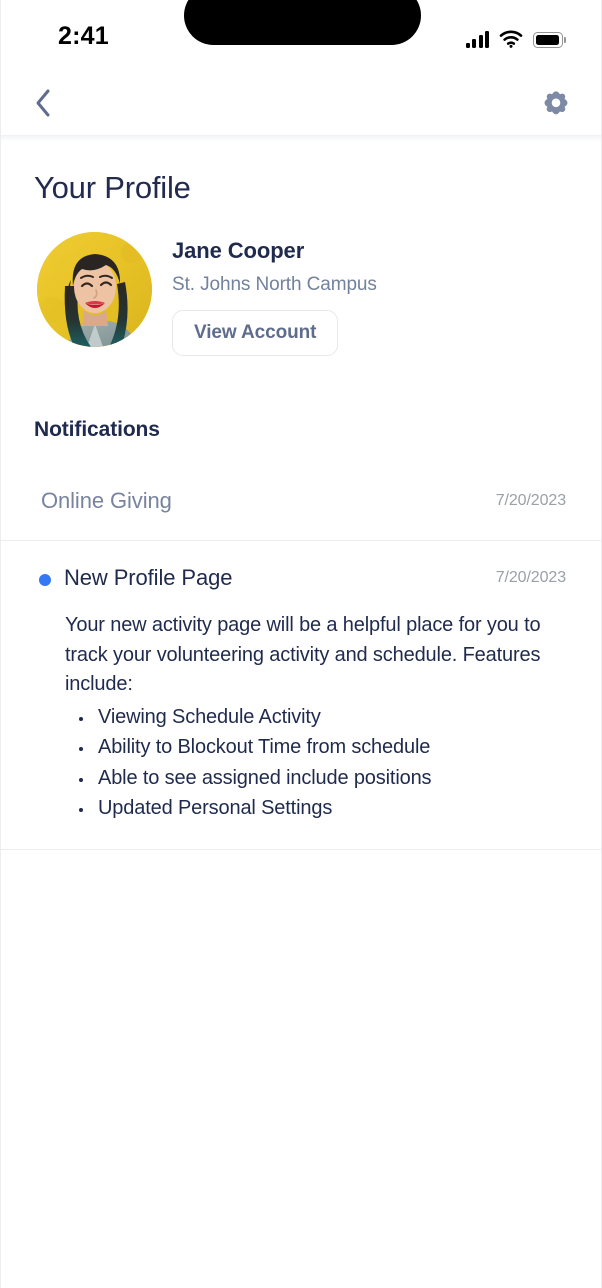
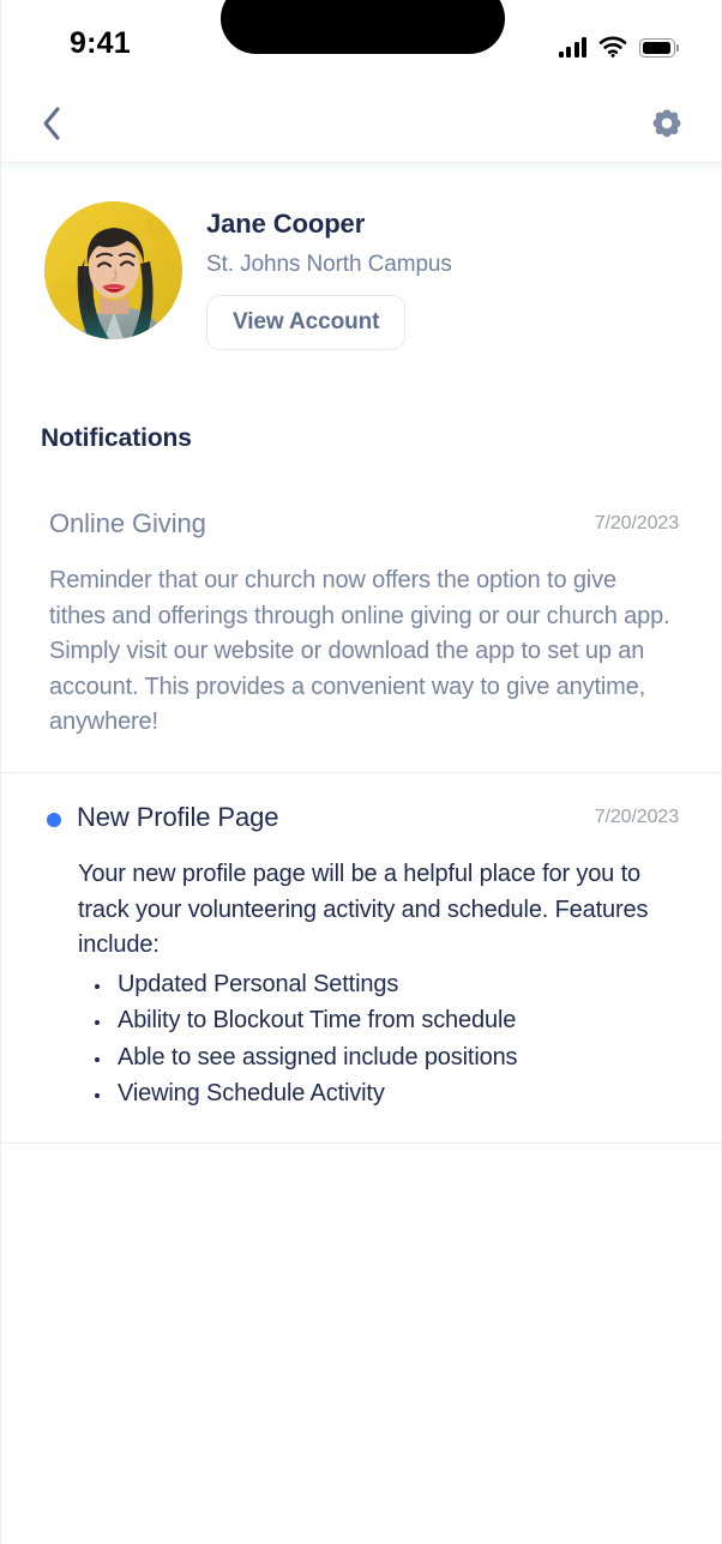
- 2:41
+ 9:41
- Your Profile
  Jane Cooper
  St. Johns North Campus
  View Account
  Notifications
  Online Giving
  7/20/2023
+ Reminder that our church now offers the option to give tithes and offerings through online giving or our church app. Simply visit our website or download the app to set up an account. This provides a convenient way to give anytime, anywhere!
  New Profile Page
  7/20/2023
- Your new activity page will be a helpful place for you to track your volunteering activity and schedule. Features include:
+ Your new profile page will be a helpful place for you to track your volunteering activity and schedule. Features include:
- Viewing Schedule Activity
+ Updated Personal Settings
  Ability to Blockout Time from schedule
  Able to see assigned include positions
- Updated Personal Settings
+ Viewing Schedule Activity
